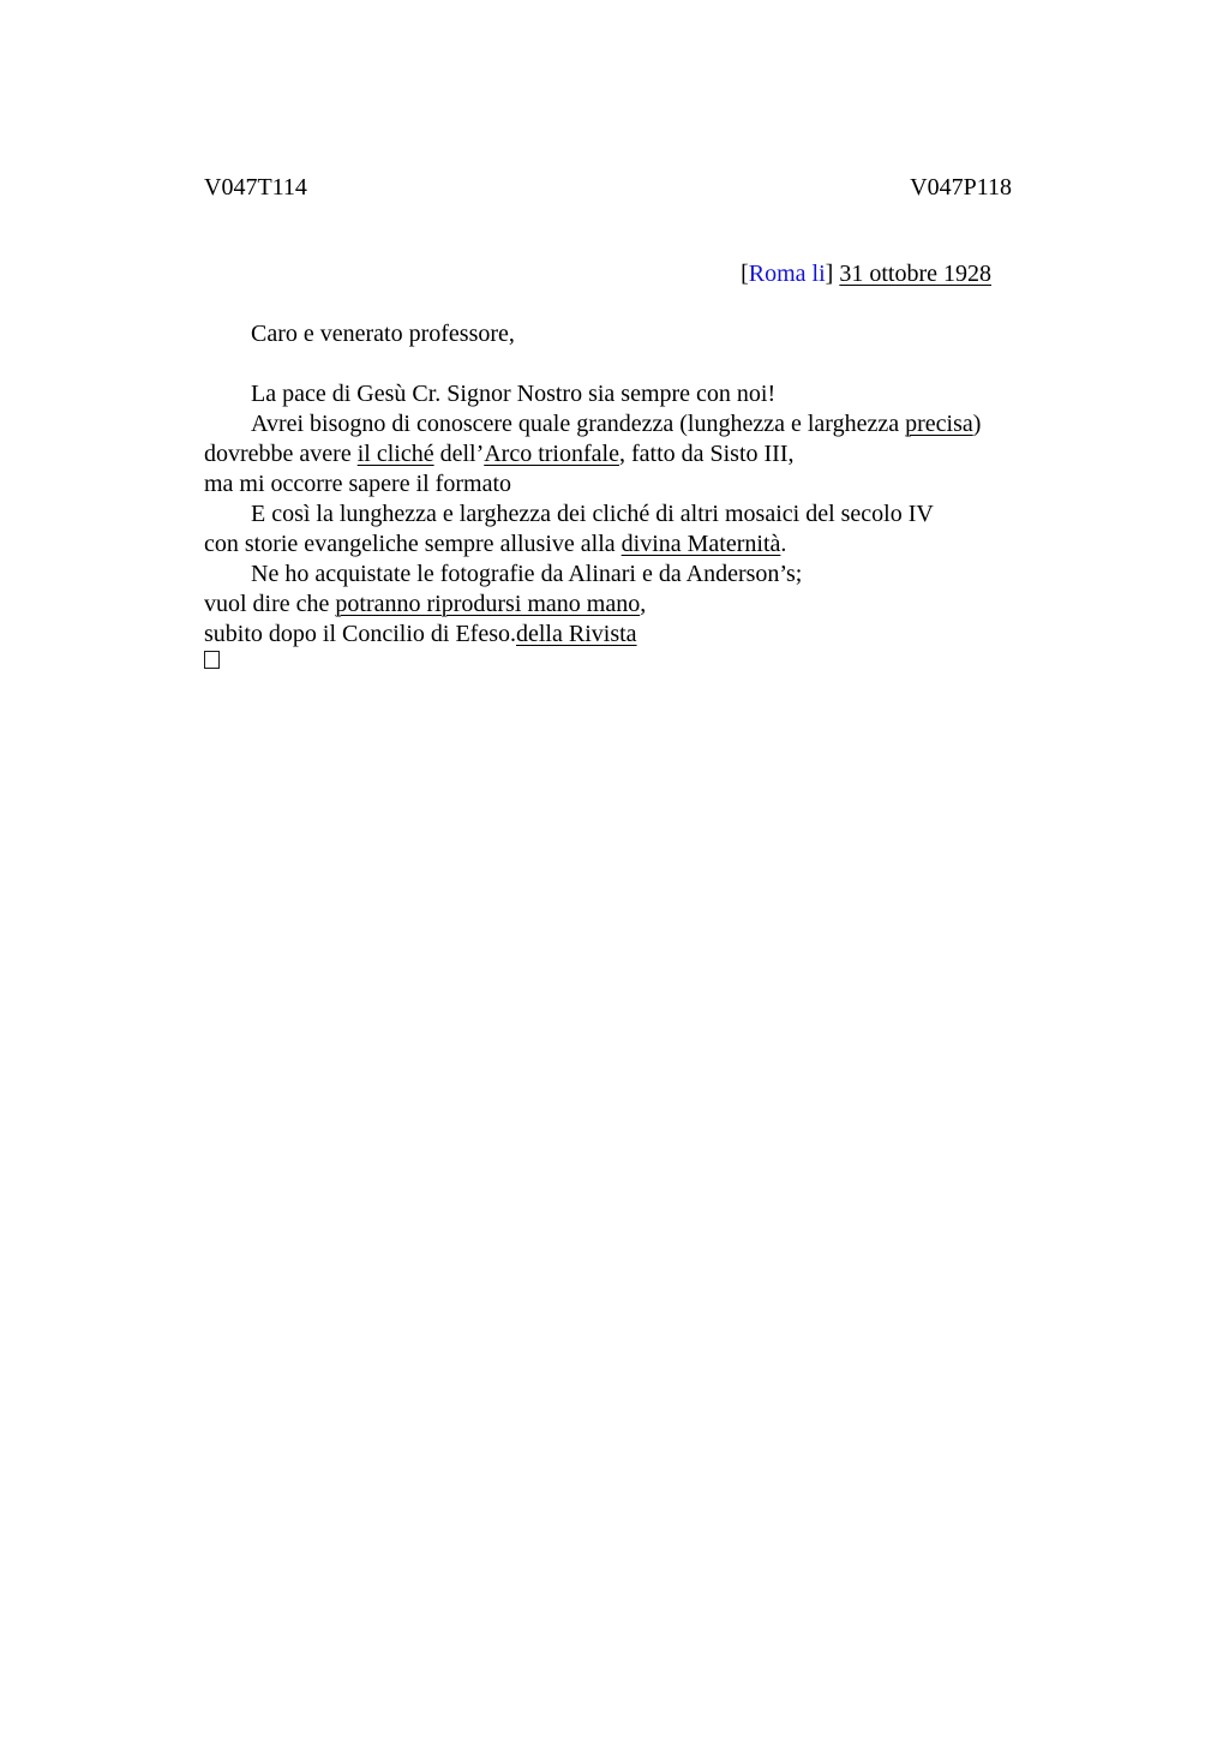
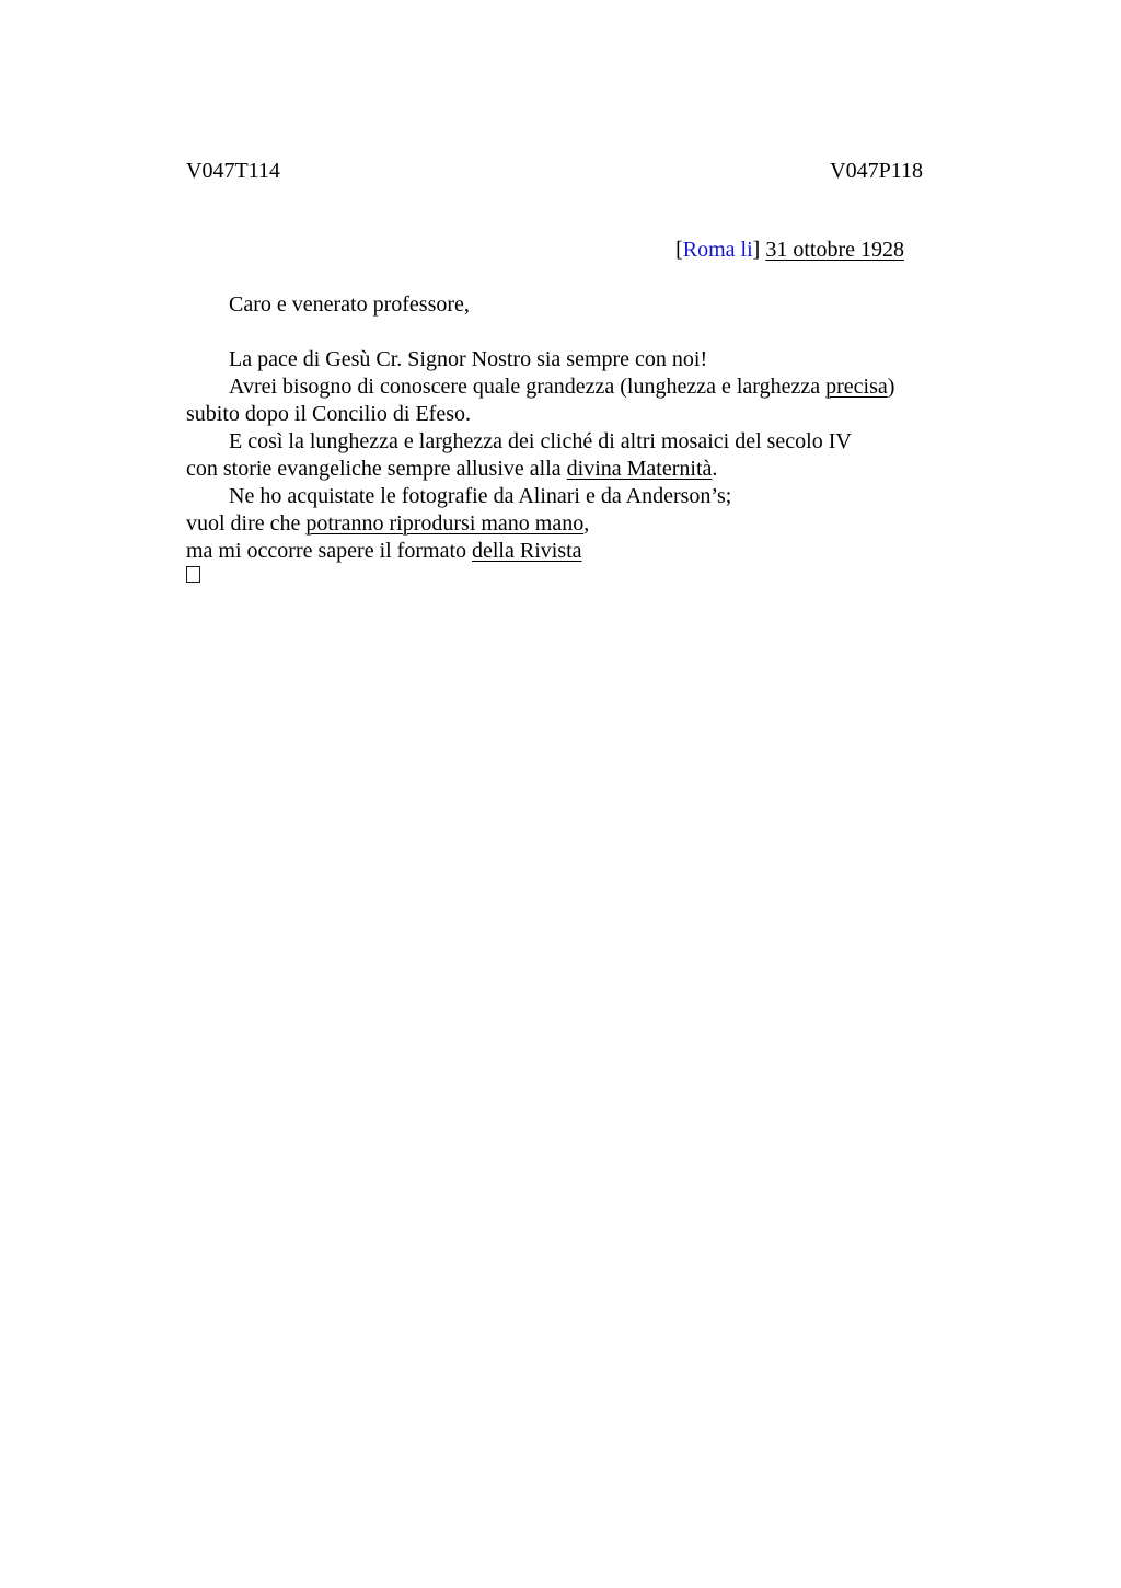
  V047T114
  V047P118
  [Roma li] 31 ottobre 1928
  Caro e venerato professore,
  La pace di Gesù Cr. Signor Nostro sia sempre con noi!
  Avrei bisogno di conoscere quale grandezza (lunghezza e larghezza precisa)
- dovrebbe avere il cliché dell’Arco trionfale, fatto da Sisto III,
- ma mi occorre sapere il formato
+ subito dopo il Concilio di Efeso.
  E così la lunghezza e larghezza dei cliché di altri mosaici del secolo IV
  con storie evangeliche sempre allusive alla divina Maternità.
  Ne ho acquistate le fotografie da Alinari e da Anderson’s;
  vuol dire che potranno riprodursi mano mano,
- subito dopo il Concilio di Efeso.della Rivista
+ ma mi occorre sapere il formato della Rivista
